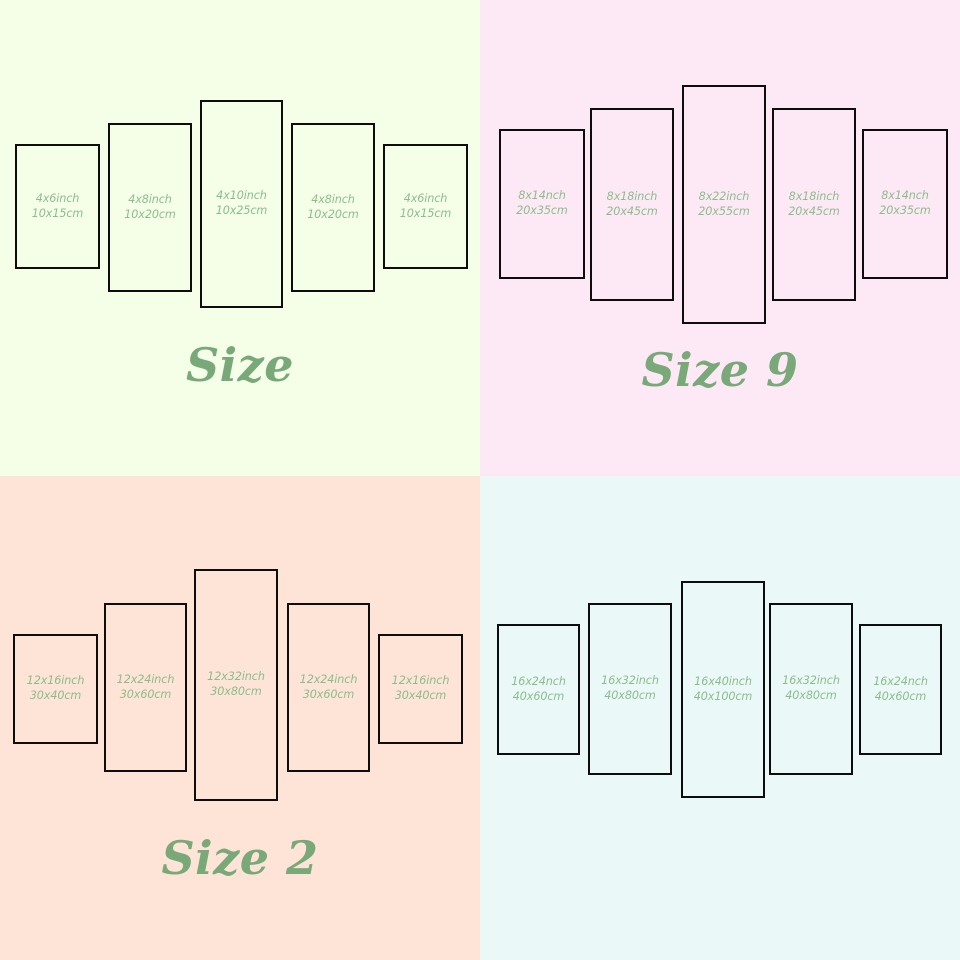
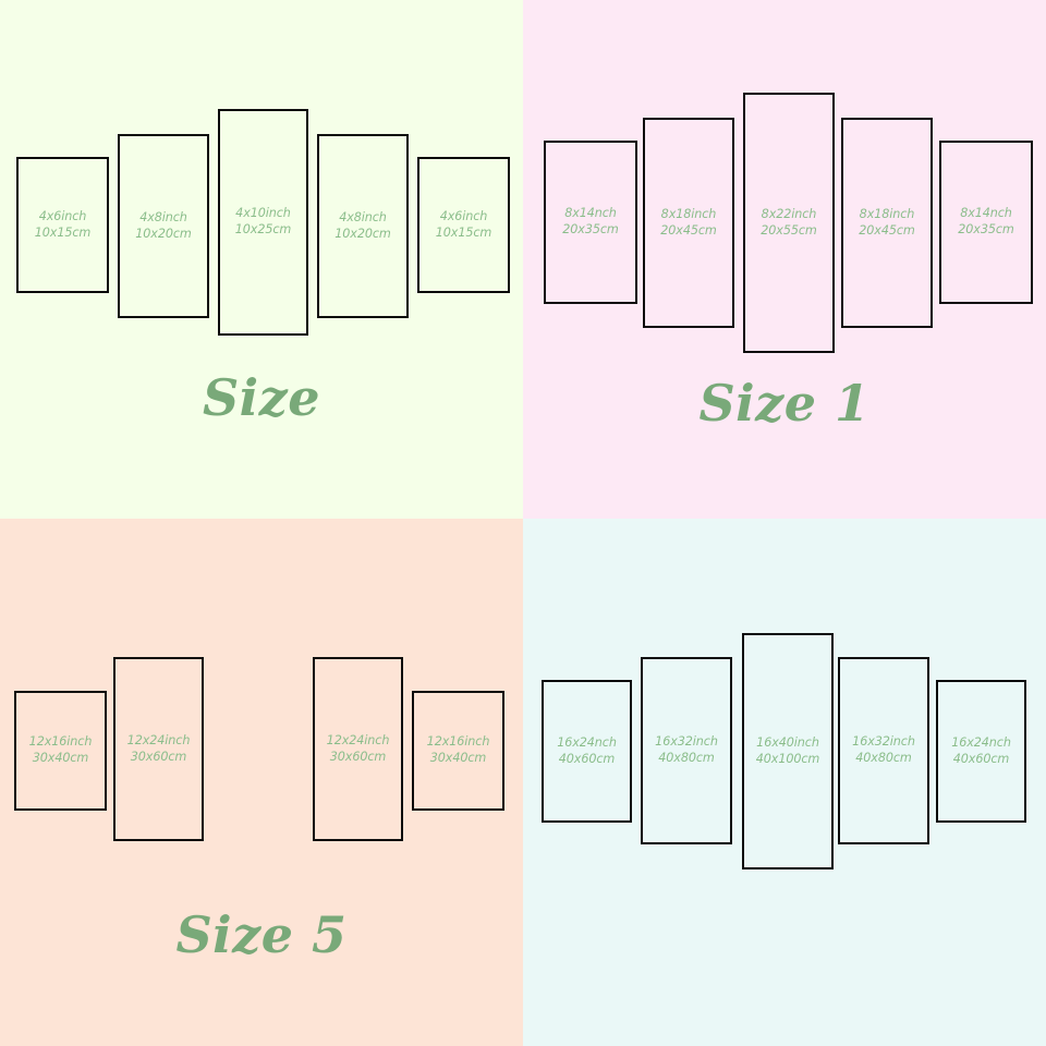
  4x6inch
  10x15cm
  4x8inch
  10x20cm
  4x10inch
  10x25cm
  4x8inch
  10x20cm
  4x6inch
  10x15cm
  Size
  8x14nch
  20x35cm
  8x18inch
  20x45cm
  8x22inch
  20x55cm
  8x18inch
  20x45cm
  8x14nch
  20x35cm
- Size 9
+ Size 1
  12x16inch
  30x40cm
  12x24inch
  30x60cm
- 12x32inch
- 30x80cm
  12x24inch
  30x60cm
  12x16inch
  30x40cm
- Size 2
+ Size 5
  16x24nch
  40x60cm
  16x32inch
  40x80cm
  16x40inch
  40x100cm
  16x32inch
  40x80cm
  16x24nch
  40x60cm
